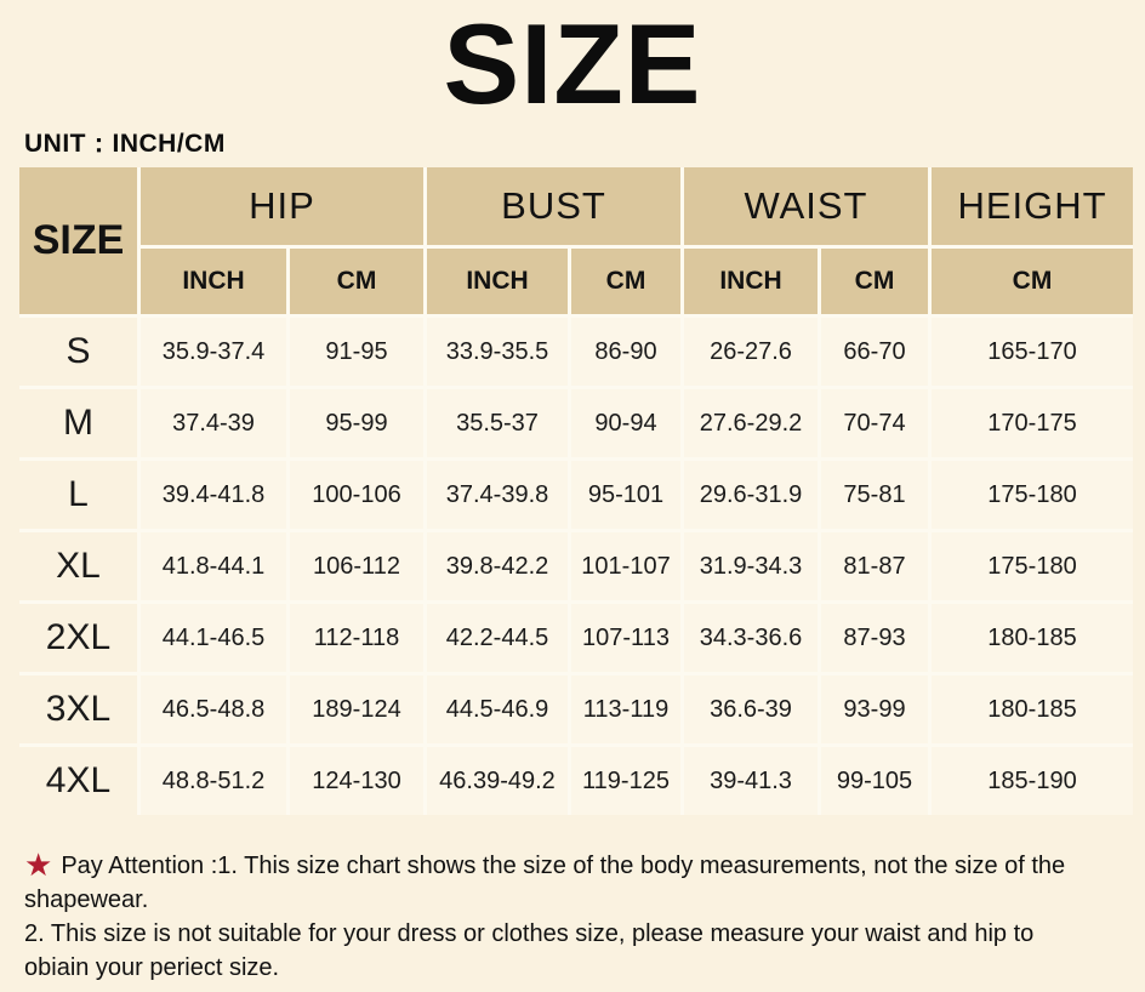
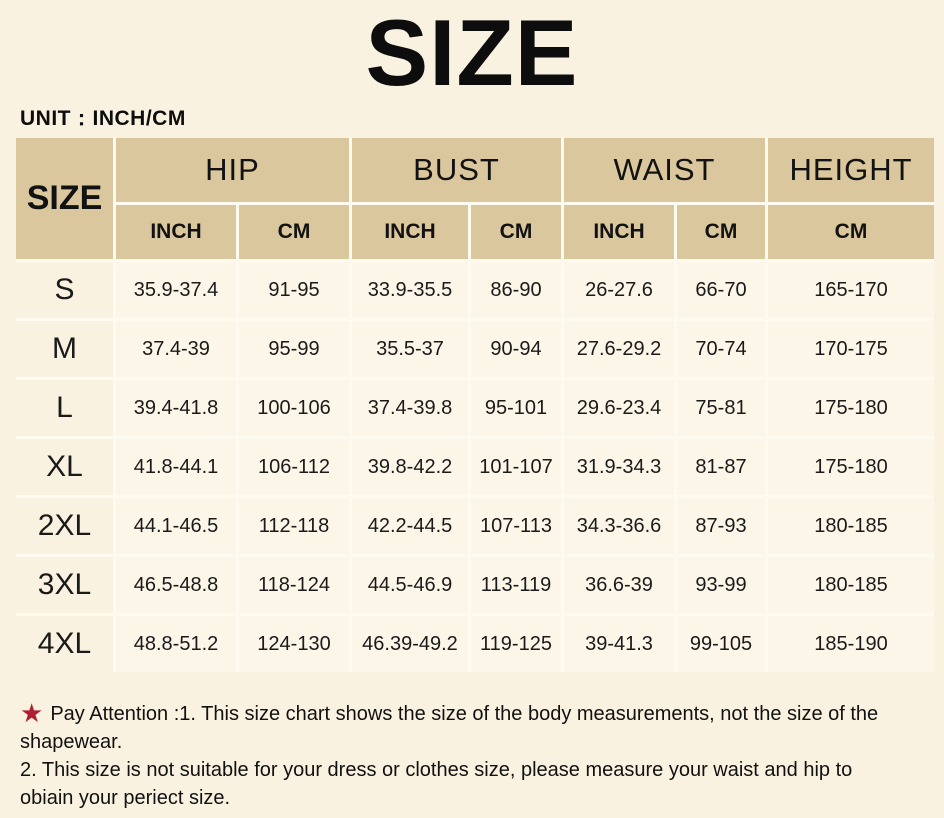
  SIZE
  UNIT：INCH/CM
  SIZE
  HIP
  BUST
  WAIST
  HEIGHT
  INCH
  CM
  INCH
  CM
  INCH
  CM
  CM
  S
  35.9-37.4
  91-95
  33.9-35.5
  86-90
  26-27.6
  66-70
  165-170
  M
  37.4-39
  95-99
  35.5-37
  90-94
  27.6-29.2
  70-74
  170-175
  L
  39.4-41.8
  100-106
  37.4-39.8
  95-101
- 29.6-31.9
+ 29.6-23.4
  75-81
  175-180
  XL
  41.8-44.1
  106-112
  39.8-42.2
  101-107
  31.9-34.3
  81-87
  175-180
  2XL
  44.1-46.5
  112-118
  42.2-44.5
  107-113
  34.3-36.6
  87-93
  180-185
  3XL
  46.5-48.8
- 189-124
+ 118-124
  44.5-46.9
  113-119
  36.6-39
  93-99
  180-185
  4XL
  48.8-51.2
  124-130
  46.39-49.2
  119-125
  39-41.3
  99-105
  185-190
  ★ Pay Attention :1. This size chart shows the size of the body measurements, not the size of the
  shapewear.
  2. This size is not suitable for your dress or clothes size, please measure your waist and hip to
  obiain your periect size.
